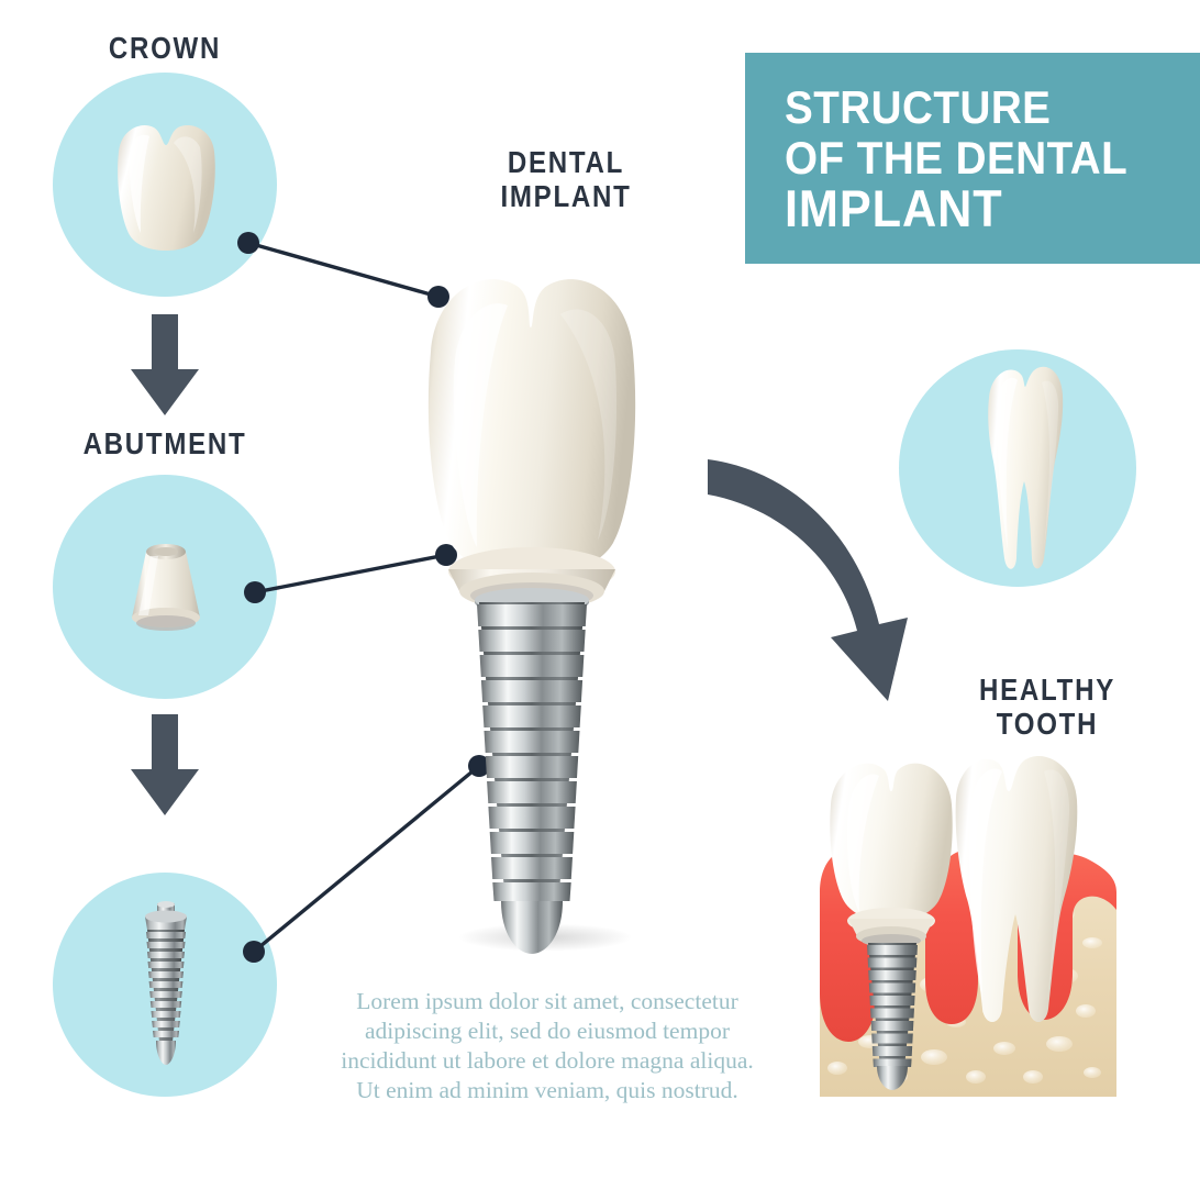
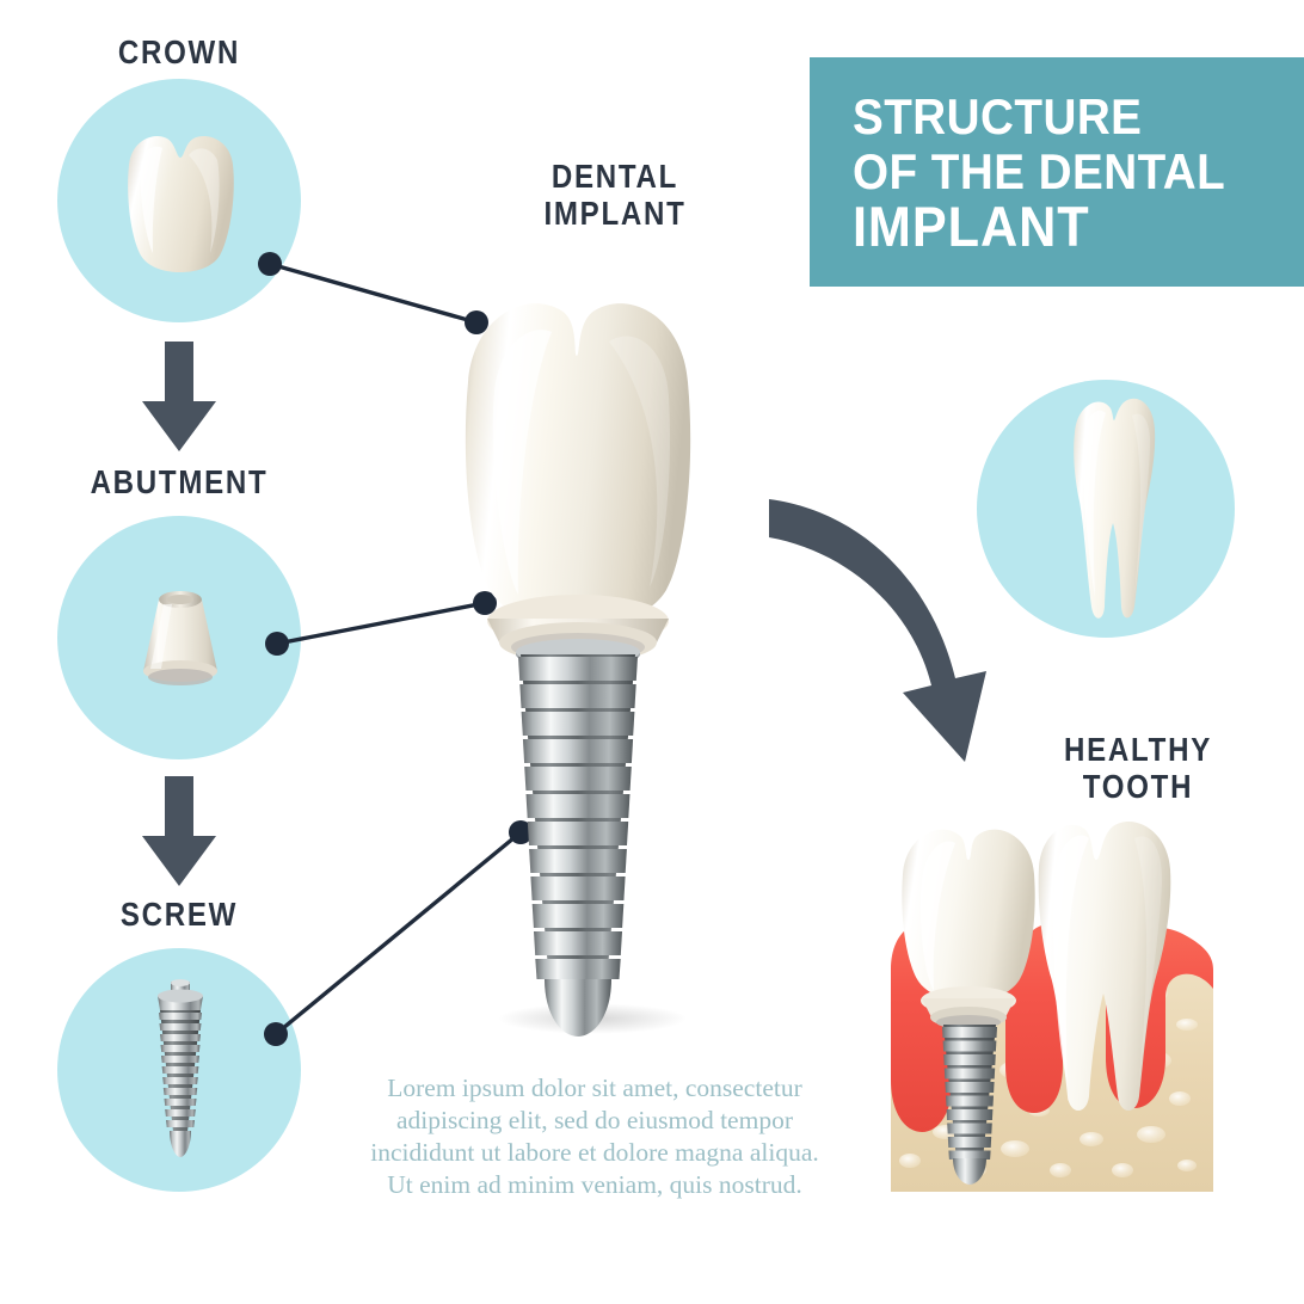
  STRUCTURE
  OF THE DENTAL
  IMPLANT
  CROWN
  ABUTMENT
+ SCREW
  DENTAL
  IMPLANT
  HEALTHY
  TOOTH
  Lorem ipsum dolor sit amet, consectetur
  adipiscing elit, sed do eiusmod tempor
  incididunt ut labore et dolore magna aliqua.
  Ut enim ad minim veniam, quis nostrud.
